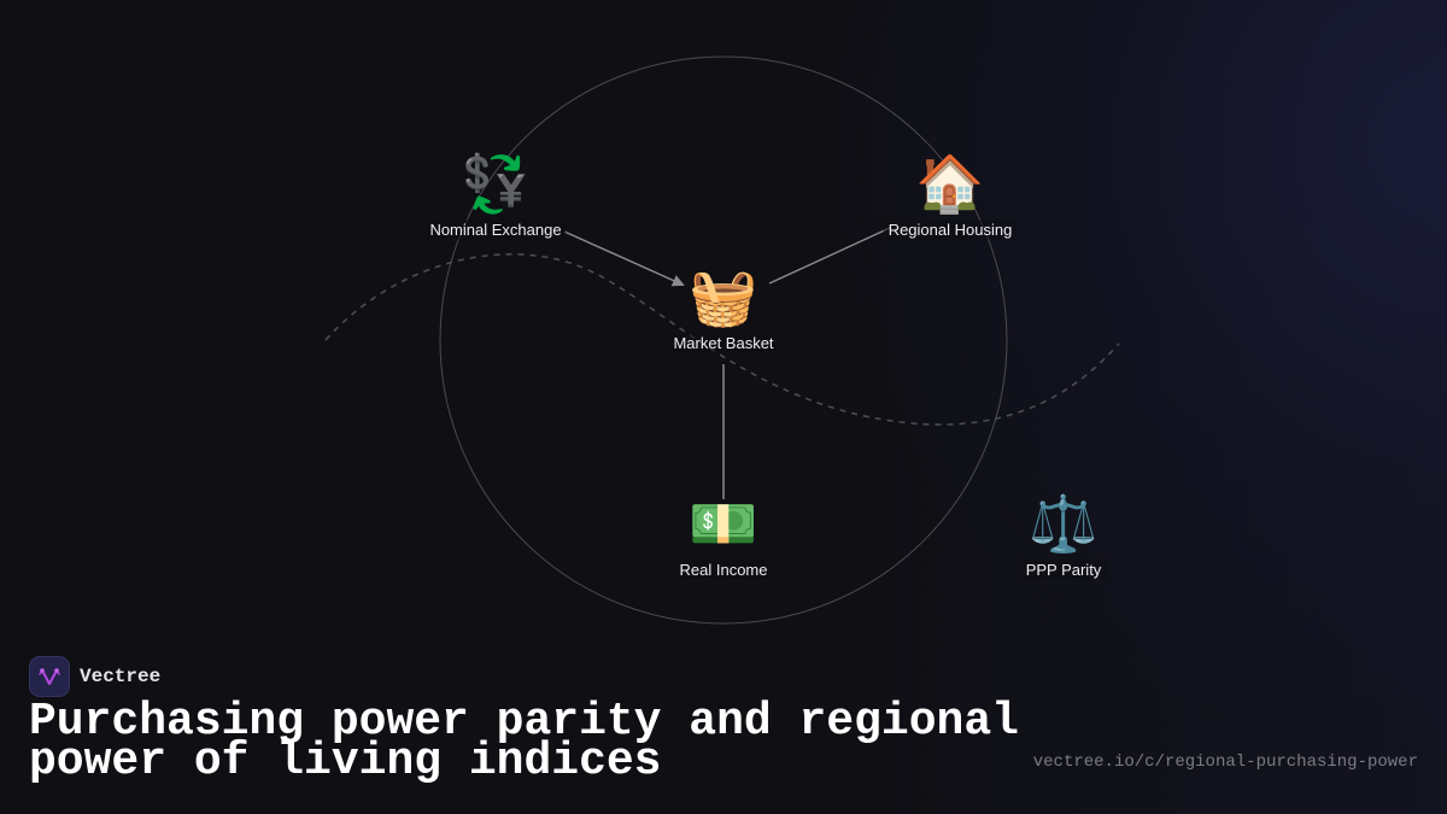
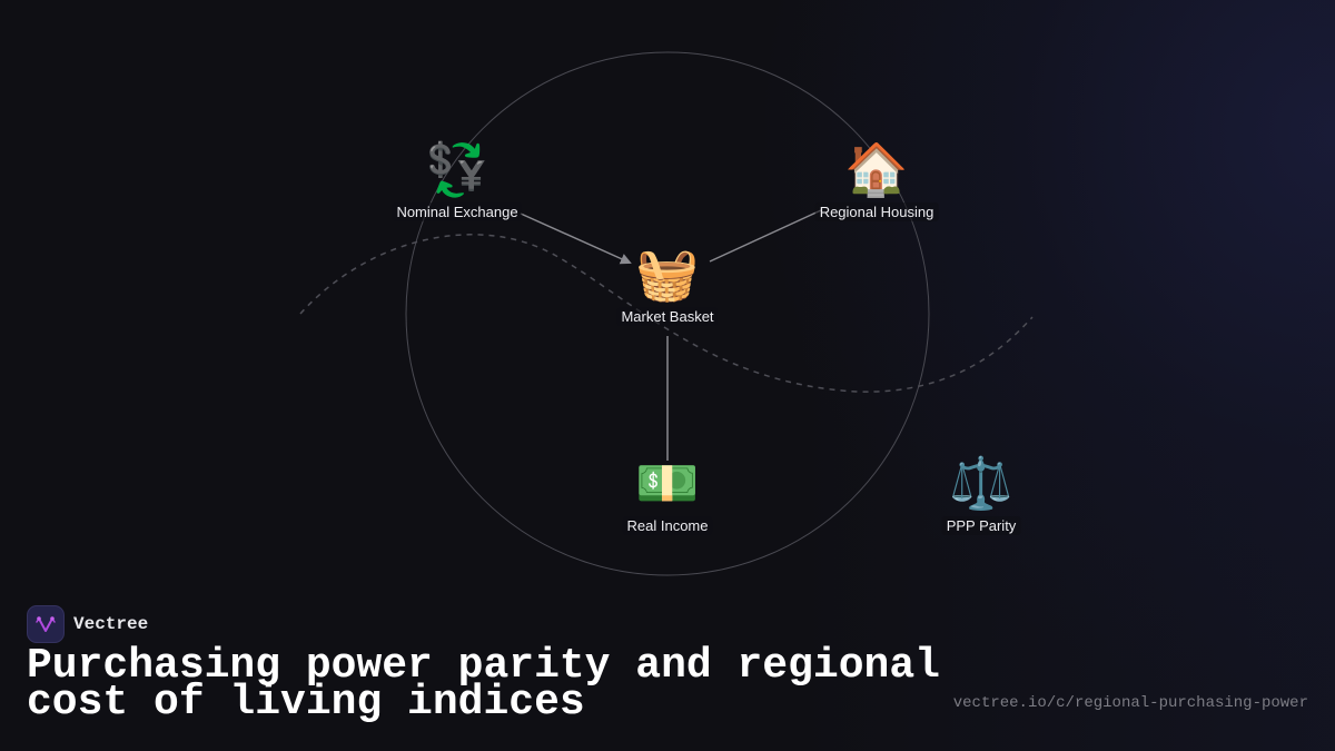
  💱
  Nominal Exchange
  🏠
  Regional Housing
  🧺
  Market Basket
  💵
  Real Income
  ⚖️
  PPP Parity
  Vectree
- Purchasing power parity and regional power of living indices
+ Purchasing power parity and regional cost of living indices
  vectree.io/c/regional-purchasing-power
